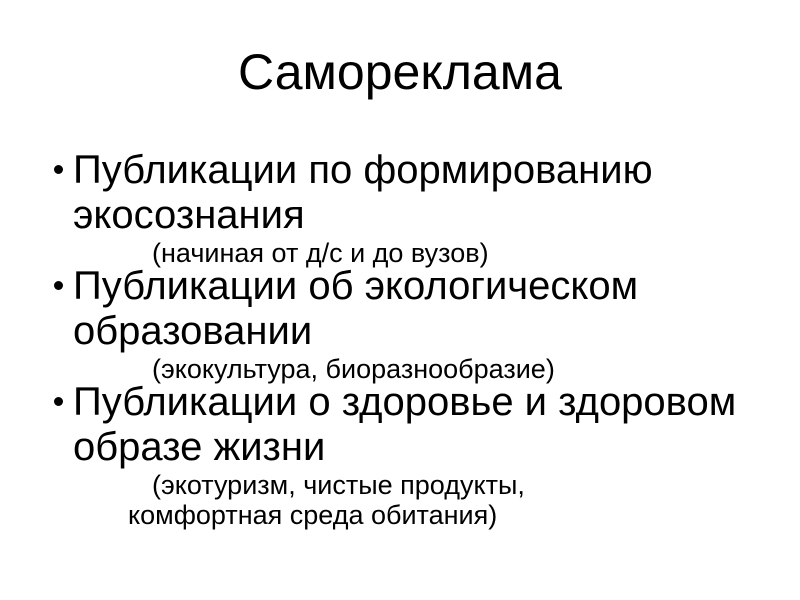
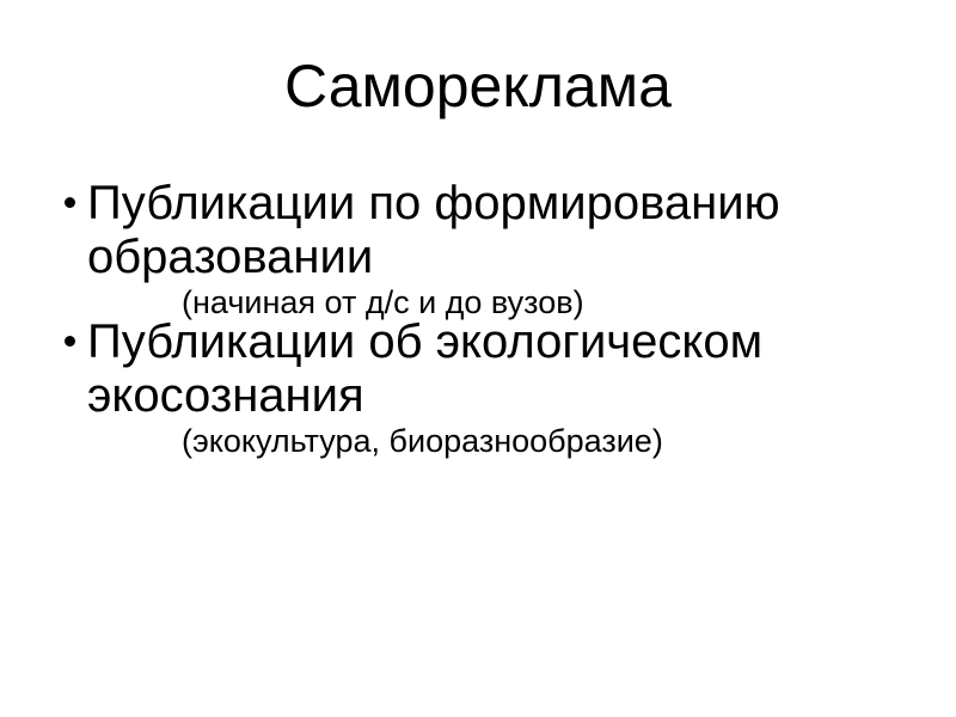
  Самореклама
  Публикации по формированию
- экосознания
+ образовании
  (начиная от д/с и до вузов)
  Публикации об экологическом
- образовании
+ экосознания
  (экокультура, биоразнообразие)
- Публикации о здоровье и здоровом
- образе жизни
- (экотуризм, чистые продукты,
- комфортная среда обитания)
